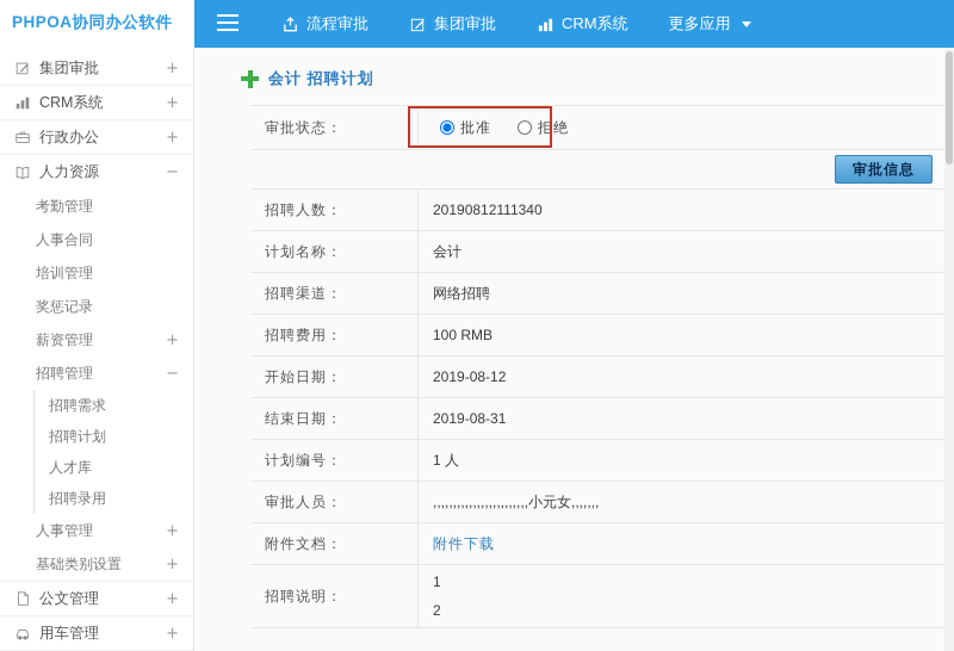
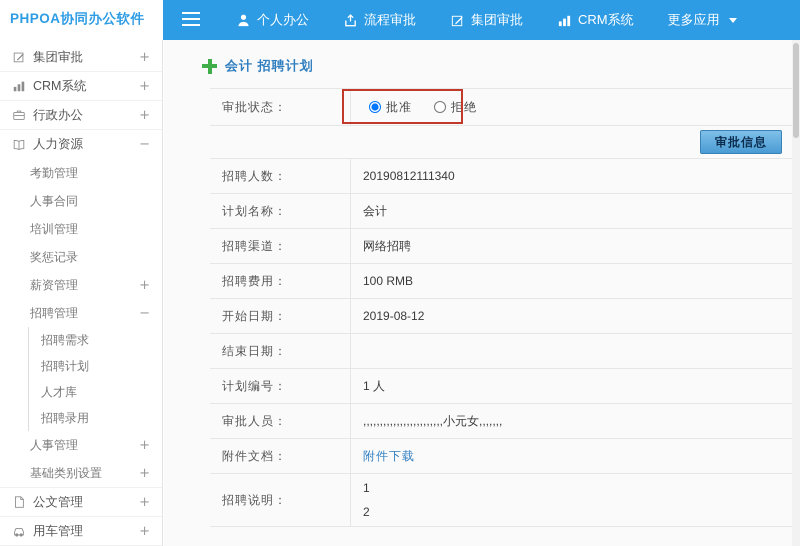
  PHPOA协同办公软件
+ 个人办公
  流程审批
  集团审批
  CRM系统
  更多应用
  集团审批
  +
  CRM系统
  +
  行政办公
  +
  人力资源
  −
  考勤管理
  人事合同
  培训管理
  奖惩记录
  薪资管理
  +
  招聘管理
  −
  招聘需求
  招聘计划
  人才库
  招聘录用
  人事管理
  +
  基础类别设置
  +
  公文管理
  +
  用车管理
  +
  会计 招聘计划
  审批状态：
  批准
  拒绝
  审批信息
  招聘人数：
  20190812111340
  计划名称：
  会计
  招聘渠道：
  网络招聘
  招聘费用：
  100 RMB
  开始日期：
  2019-08-12
  结束日期：
- 2019-08-31
  计划编号：
  1 人
  审批人员：
  ,,,,,,,,,,,,,,,,,,,,,,,,小元女,,,,,,,
  附件文档：
  附件下载
  招聘说明：
  1
  2
